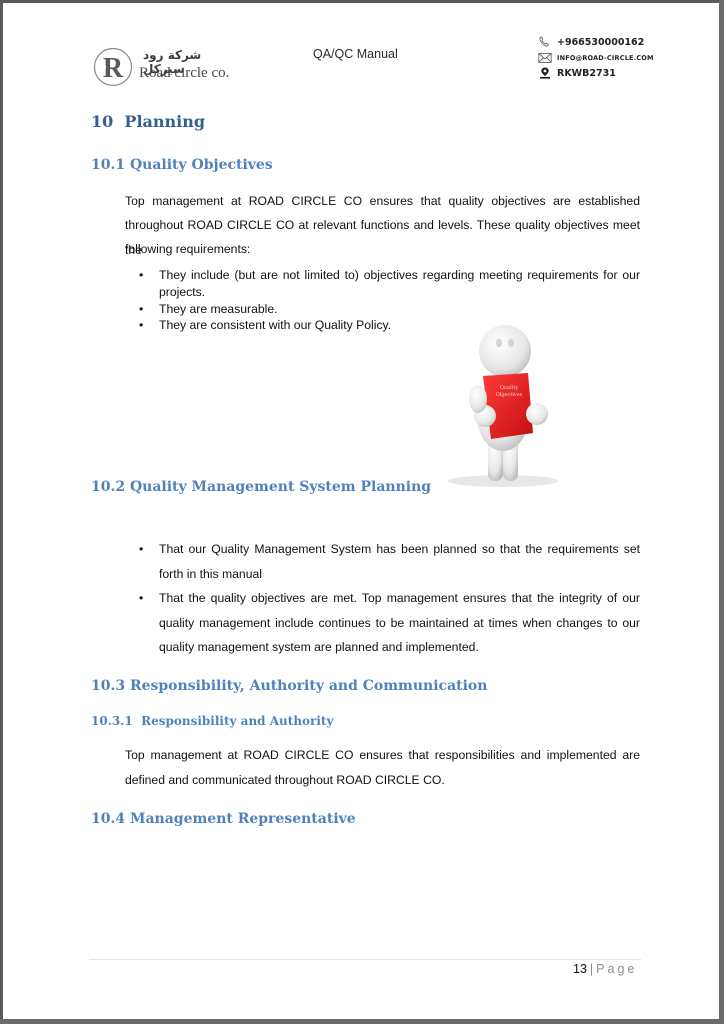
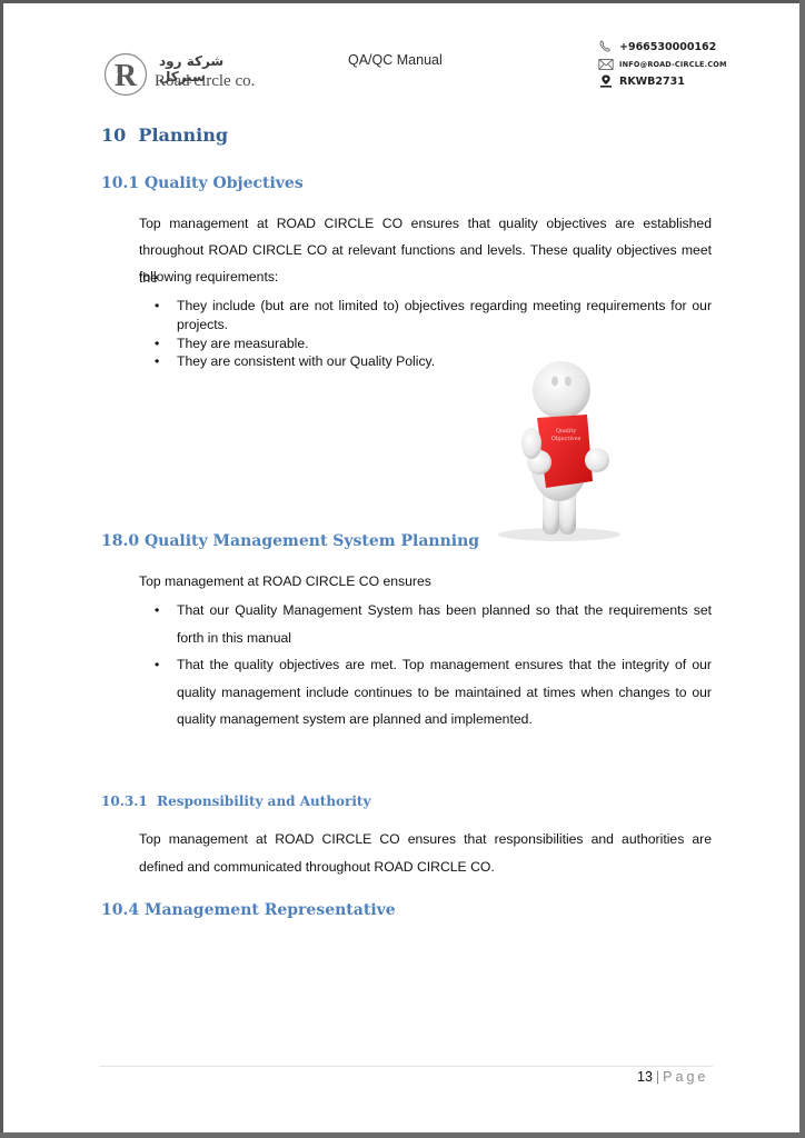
  R
  شركة رود سيركل
  Road circle co.
  QA/QC Manual
  +966530000162
  INFO@ROAD-CIRCLE.COM
  RKWB2731
  10 Planning
  10.1 Quality Objectives
  Top management at ROAD CIRCLE CO ensures that quality objectives are established
  throughout ROAD CIRCLE CO at relevant functions and levels. These quality objectives meet the
  following requirements:
  •
  They include (but are not limited to) objectives regarding meeting requirements for our projects.
  •
  They are measurable.
  •
  They are consistent with our Quality Policy.
- 10.2 Quality Management System Planning
+ 18.0 Quality Management System Planning
+ Top management at ROAD CIRCLE CO ensures
  •
  That our Quality Management System has been planned so that the requirements set forth in this manual
  •
  That the quality objectives are met. Top management ensures that the integrity of our quality management include continues to be maintained at times when changes to our quality management system are planned and implemented.
- 10.3 Responsibility, Authority and Communication
  10.3.1 Responsibility and Authority
- Top management at ROAD CIRCLE CO ensures that responsibilities and implemented are defined and communicated throughout ROAD CIRCLE CO.
+ Top management at ROAD CIRCLE CO ensures that responsibilities and authorities are defined and communicated throughout ROAD CIRCLE CO.
  10.4 Management Representative
  13 | Page
